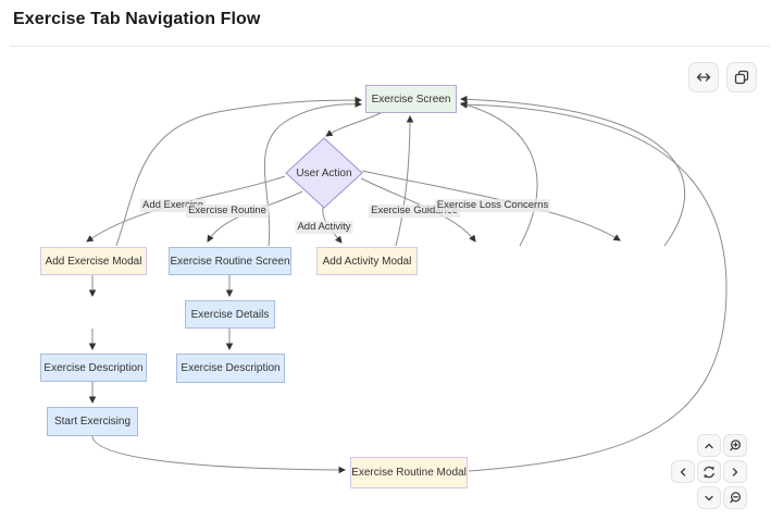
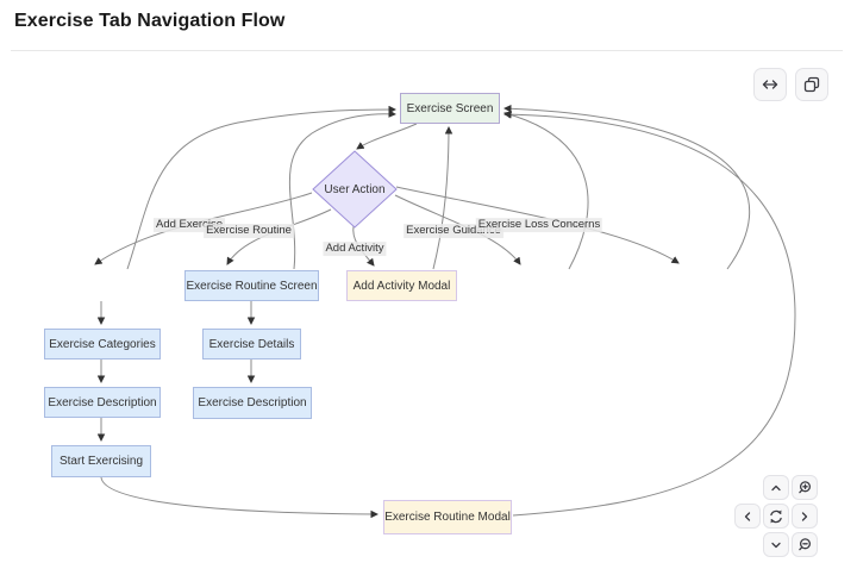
  Exercise Tab Navigation Flow
  Exercise Screen
  User Action
- Add Exercise Modal
  Exercise Routine Screen
  Add Activity Modal
+ Exercise Categories
  Exercise Details
  Exercise Description
  Exercise Description
  Start Exercising
  Exercise Routine Modal
  Add Exercise
  Exercise Routine
  Add Activity
  Exercise Guidance
  Exercise Loss Concerns
